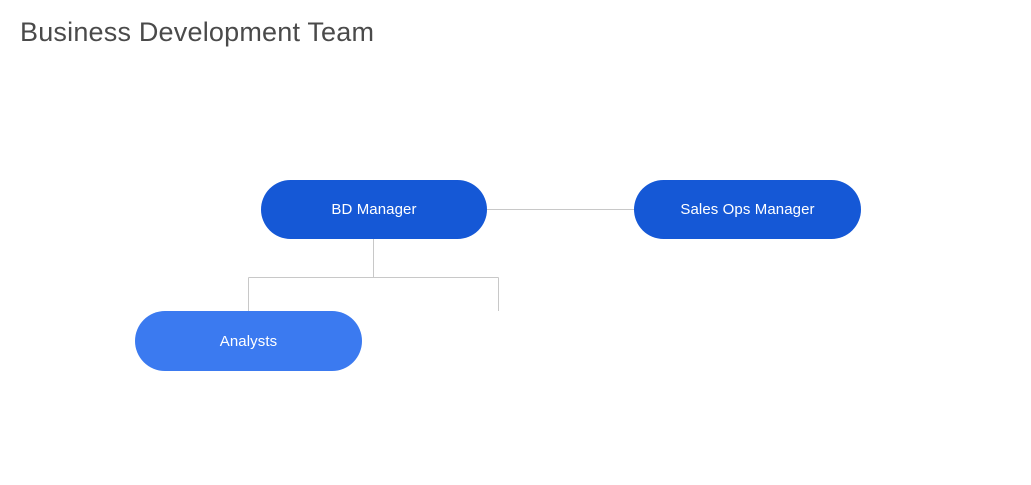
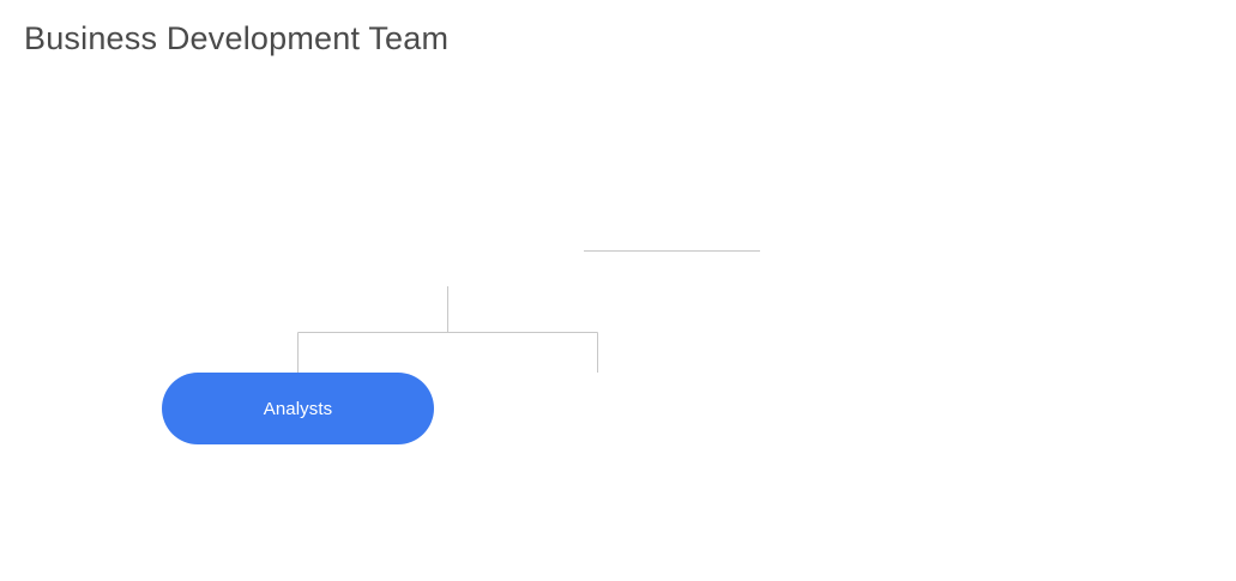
  Business Development Team
- BD Manager
- Sales Ops Manager
  Analysts
